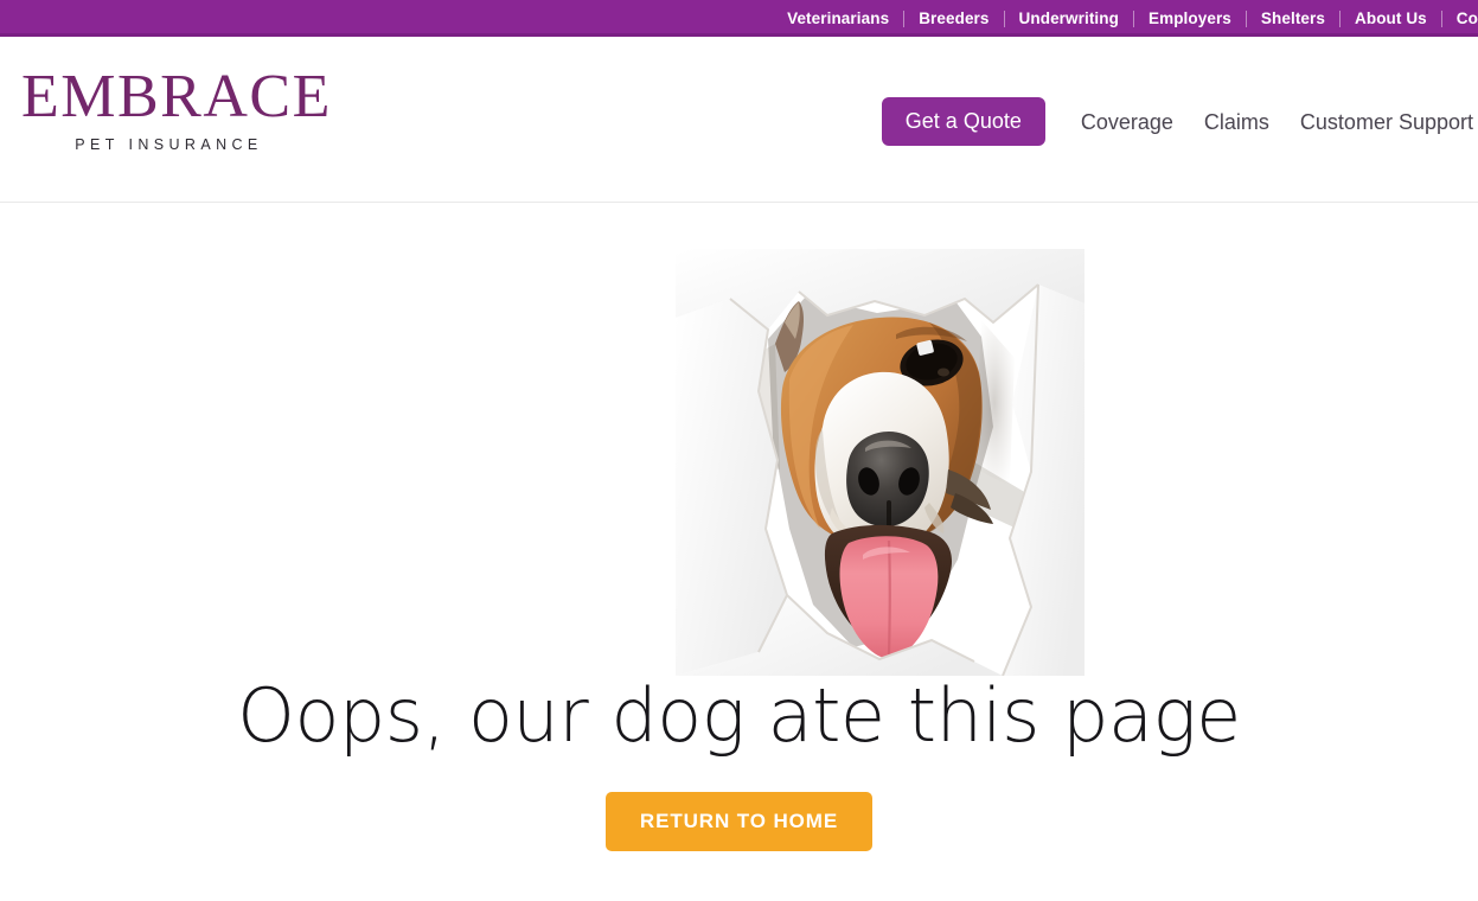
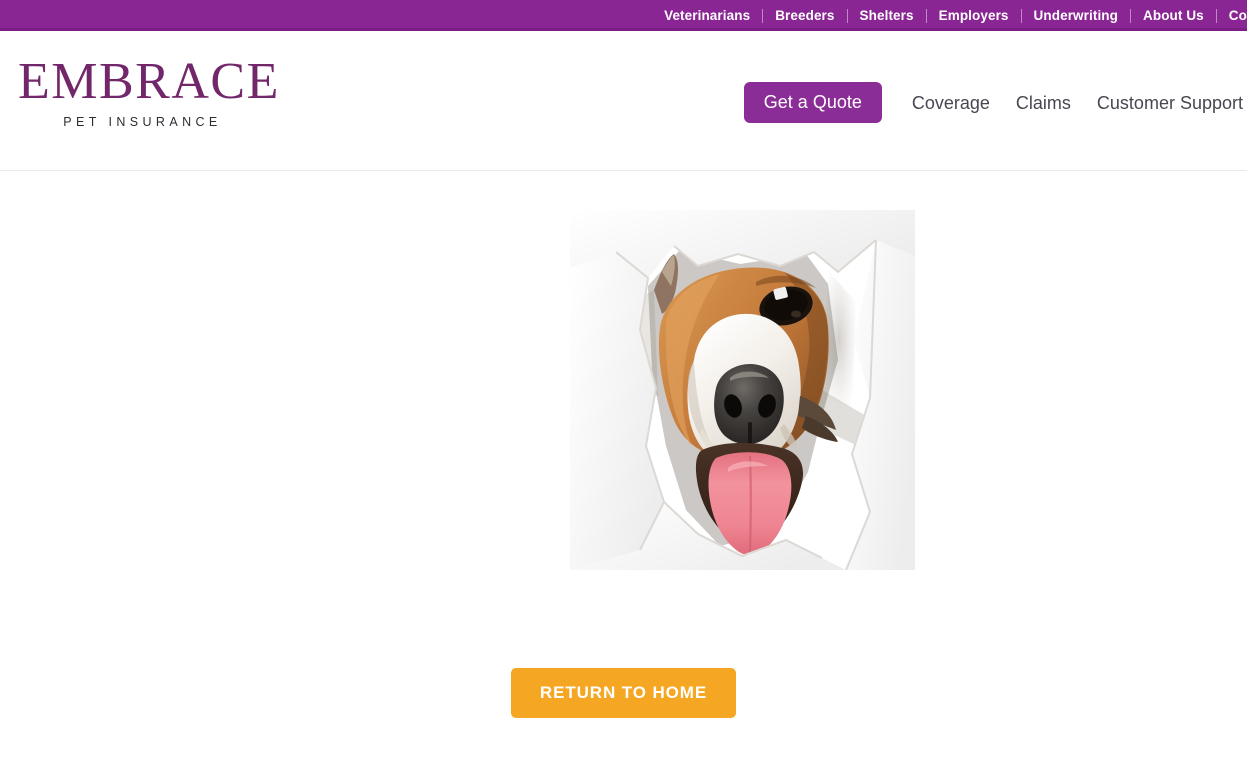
  Veterinarians
  Breeders
- Underwriting
+ Shelters
  Employers
- Shelters
+ Underwriting
  About Us
  Co
  EMBRACE
  PET INSURANCE
  Get a Quote
  Coverage
  Claims
  Customer Support
- Oops, our dog ate this page
  RETURN TO HOME
